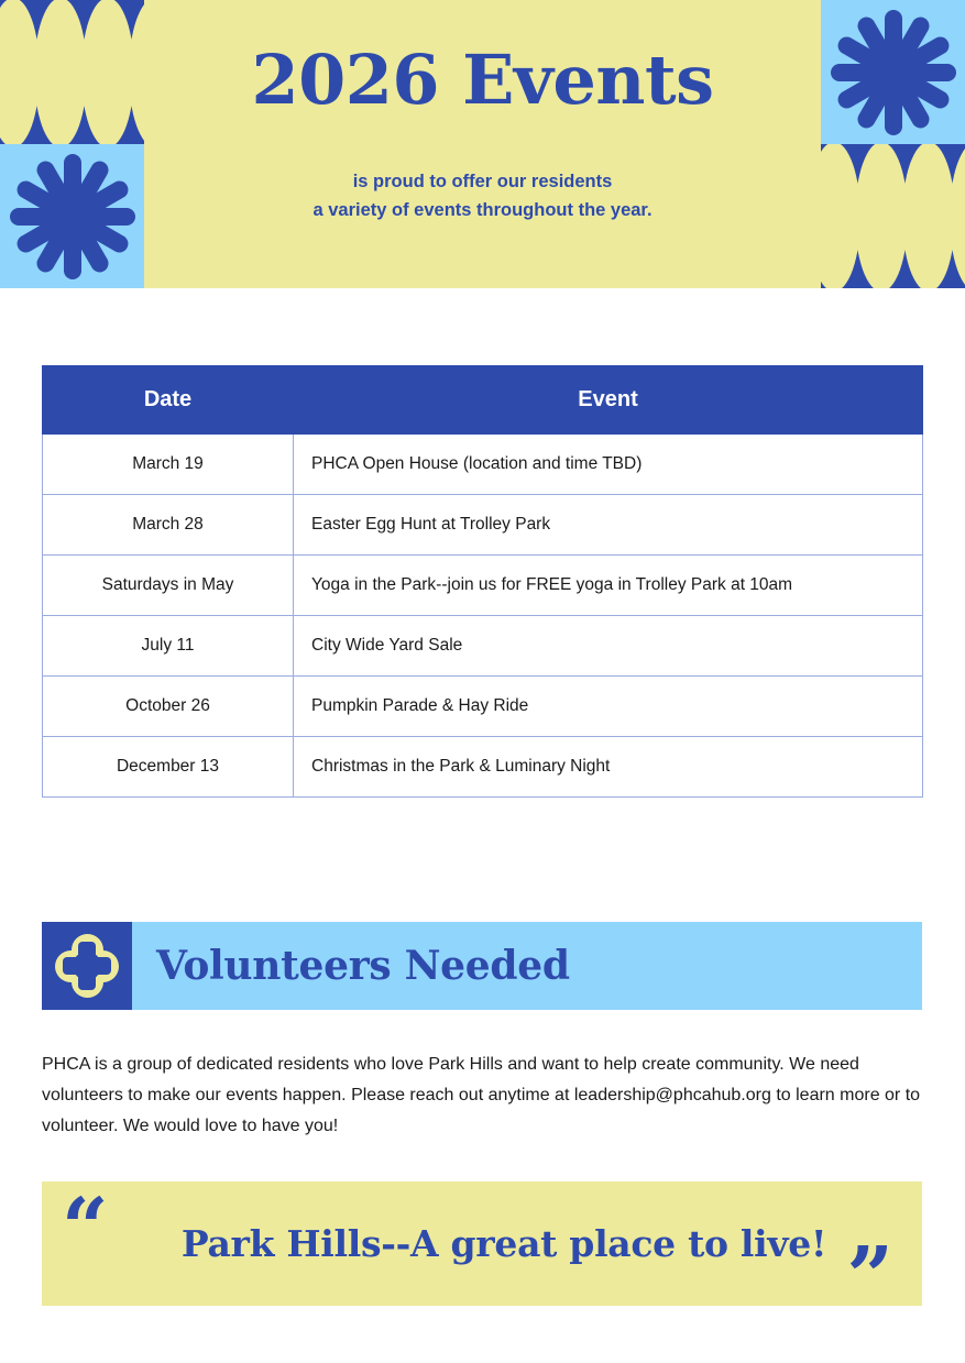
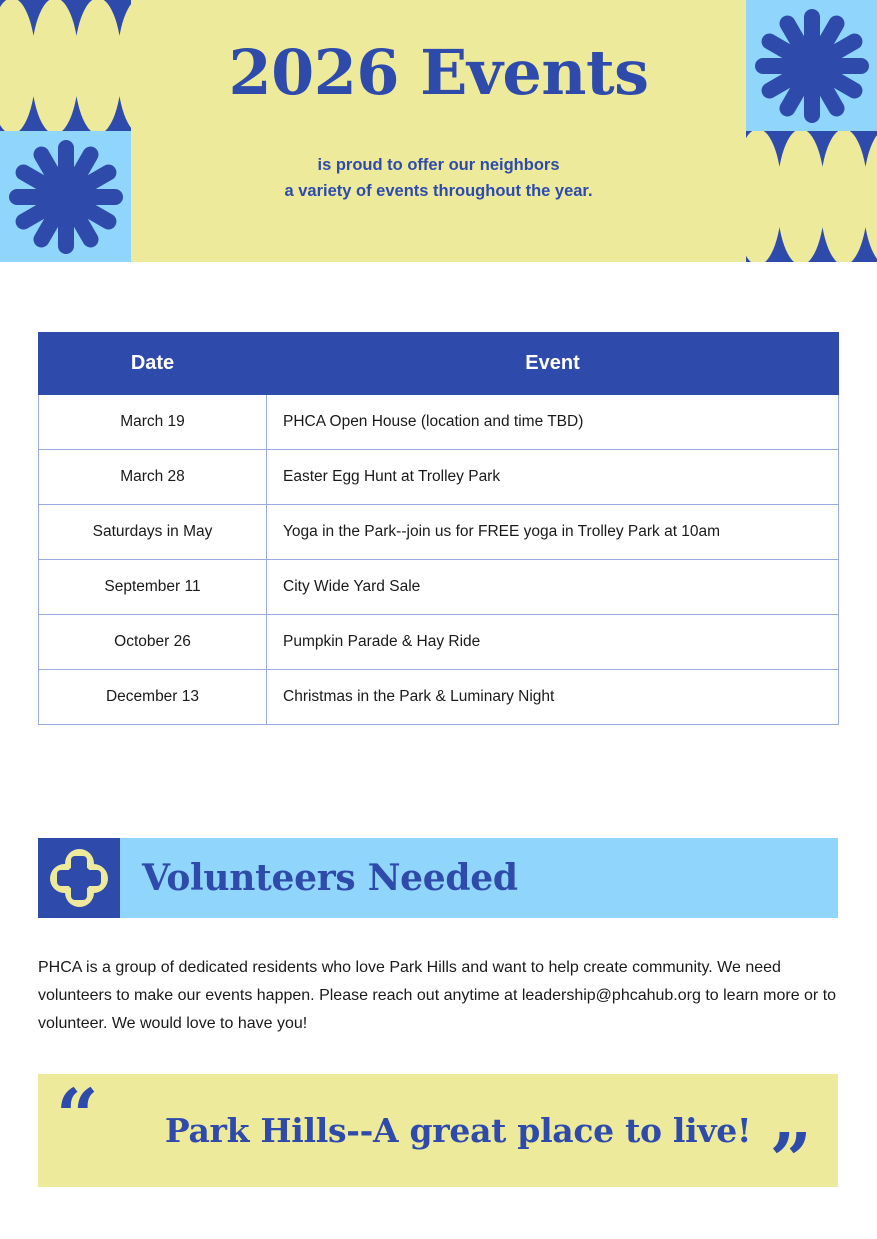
  2026 Events
- is proud to offer our residents
+ is proud to offer our neighbors
  a variety of events throughout the year.
  Date	Event
  March 19	PHCA Open House (location and time TBD)
  March 28	Easter Egg Hunt at Trolley Park
  Saturdays in May	Yoga in the Park--join us for FREE yoga in Trolley Park at 10am
- July 11	City Wide Yard Sale
+ September 11	City Wide Yard Sale
  October 26	Pumpkin Parade & Hay Ride
  December 13	Christmas in the Park & Luminary Night
  Volunteers Needed
  PHCA is a group of dedicated residents who love Park Hills and want to help create community. We need volunteers to make our events happen. Please reach out anytime at leadership@phcahub.org to learn more or to volunteer. We would love to have you!
  “
  Park Hills--A great place to live!
  ”
